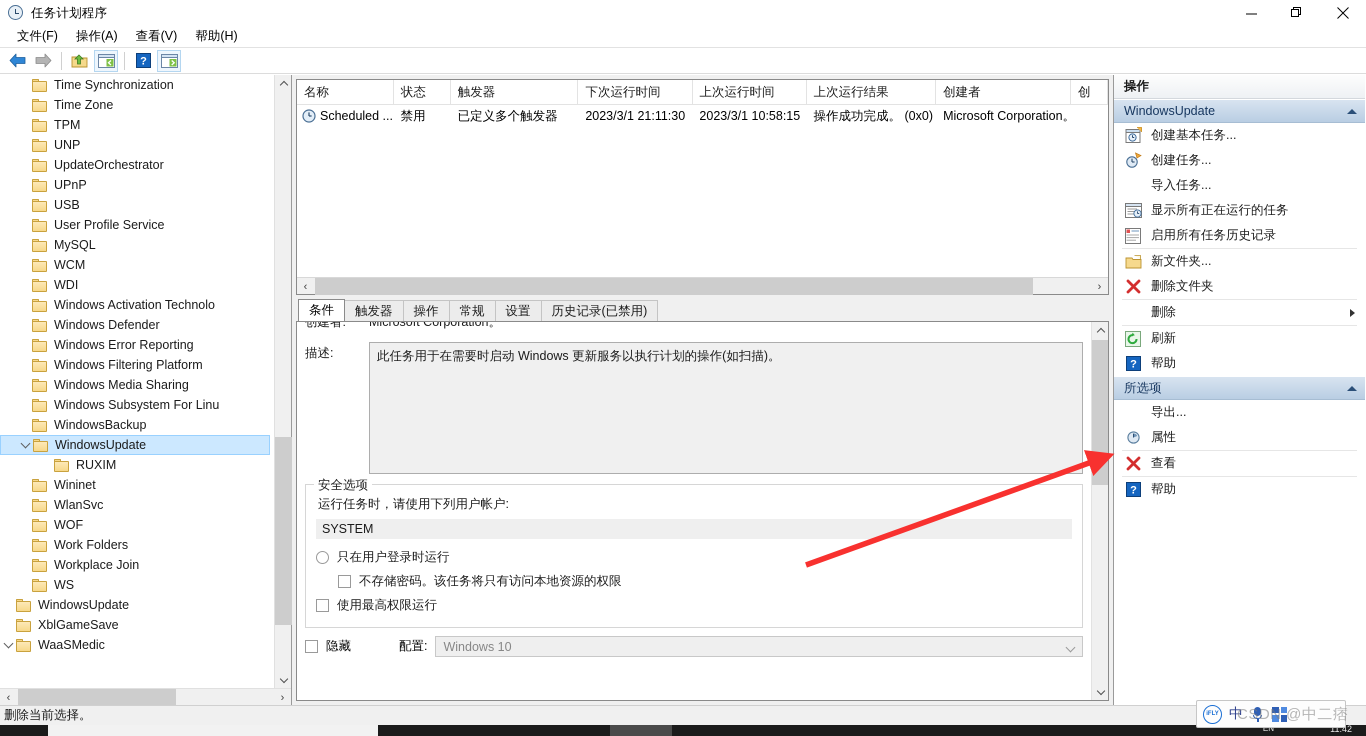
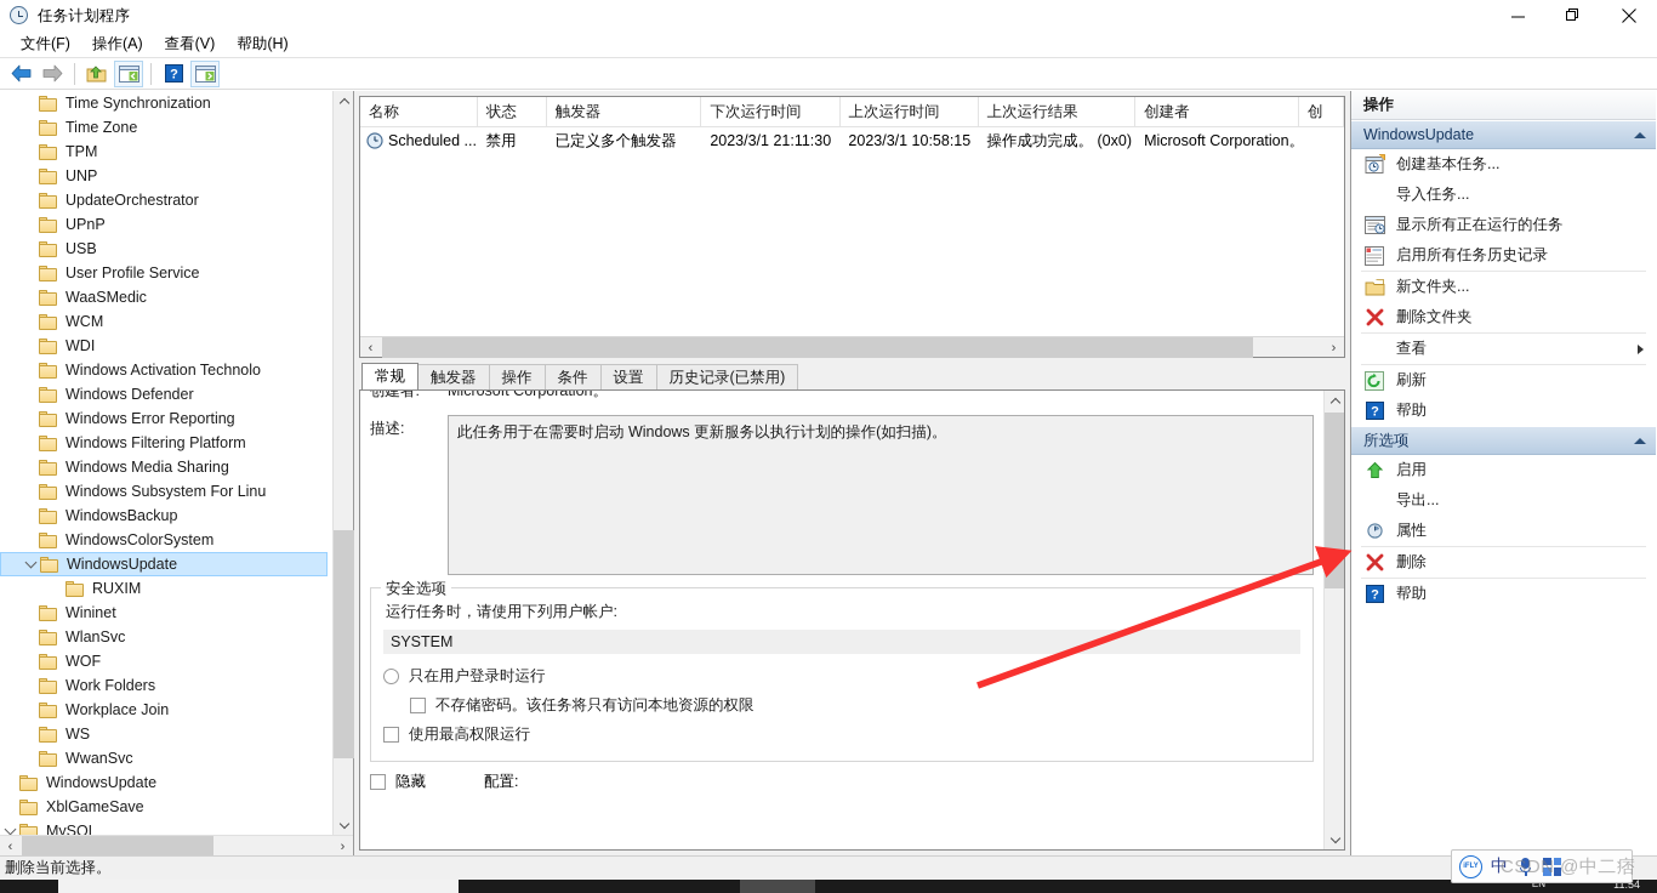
  任务计划程序
  文件(F)
  操作(A)
  查看(V)
  帮助(H)
  ?
  Time Synchronization
  Time Zone
  TPM
  UNP
  UpdateOrchestrator
  UPnP
  USB
  User Profile Service
- MySQL
+ WaaSMedic
  WCM
  WDI
  Windows Activation Technolo
  Windows Defender
  Windows Error Reporting
  Windows Filtering Platform
  Windows Media Sharing
  Windows Subsystem For Linu
  WindowsBackup
+ WindowsColorSystem
  WindowsUpdate
  RUXIM
  Wininet
  WlanSvc
  WOF
  Work Folders
  Workplace Join
  WS
+ WwanSvc
  WindowsUpdate
  XblGameSave
- WaaSMedic
+ MySQL
  ‹
  ›
  名称
  状态
  触发器
  下次运行时间
  上次运行时间
  上次运行结果
  创建者
  创
  Scheduled ...
  禁用
  已定义多个触发器
  2023/3/1 21:11:30
  2023/3/1 10:58:15
  操作成功完成。 (0x0)
  Microsoft Corporation。
  ‹
  ›
- 条件
+ 常规
  触发器
  操作
- 常规
+ 条件
  设置
  历史记录(已禁用)
  创建者:
  Microsoft Corporation。
  描述:
  此任务用于在需要时启动 Windows 更新服务以执行计划的操作(如扫描)。
  安全选项
  运行任务时，请使用下列用户帐户:
  SYSTEM
  只在用户登录时运行
  不存储密码。该任务将只有访问本地资源的权限
  使用最高权限运行
  隐藏
  配置:
- Windows 10
  操作
  WindowsUpdate
  创建基本任务...
- 创建任务...
  导入任务...
  显示所有正在运行的任务
  启用所有任务历史记录
  新文件夹...
  删除文件夹
- 删除
+ 查看
  刷新
  ?
  帮助
  所选项
+ 启用
  导出...
  属性
- 查看
+ 删除
  ?
  帮助
  删除当前选择。
  EN
- 11:42
+ 11:54
  中
  CSDN @中二痞
